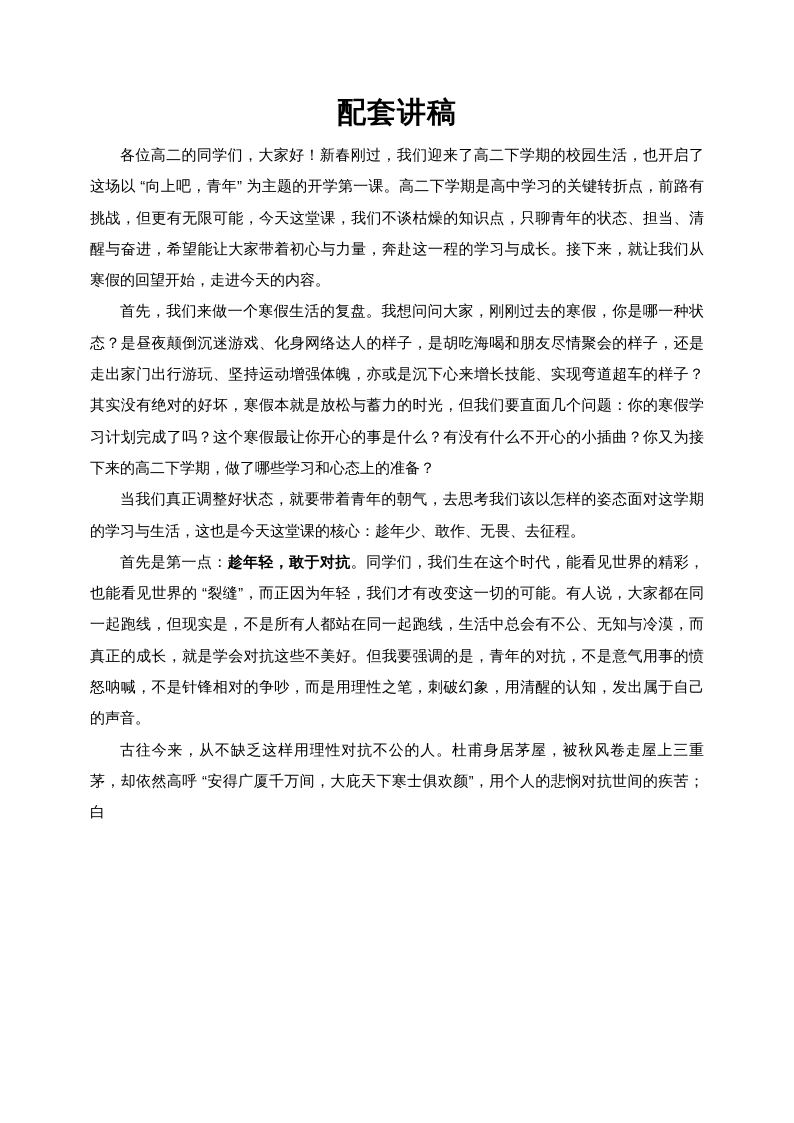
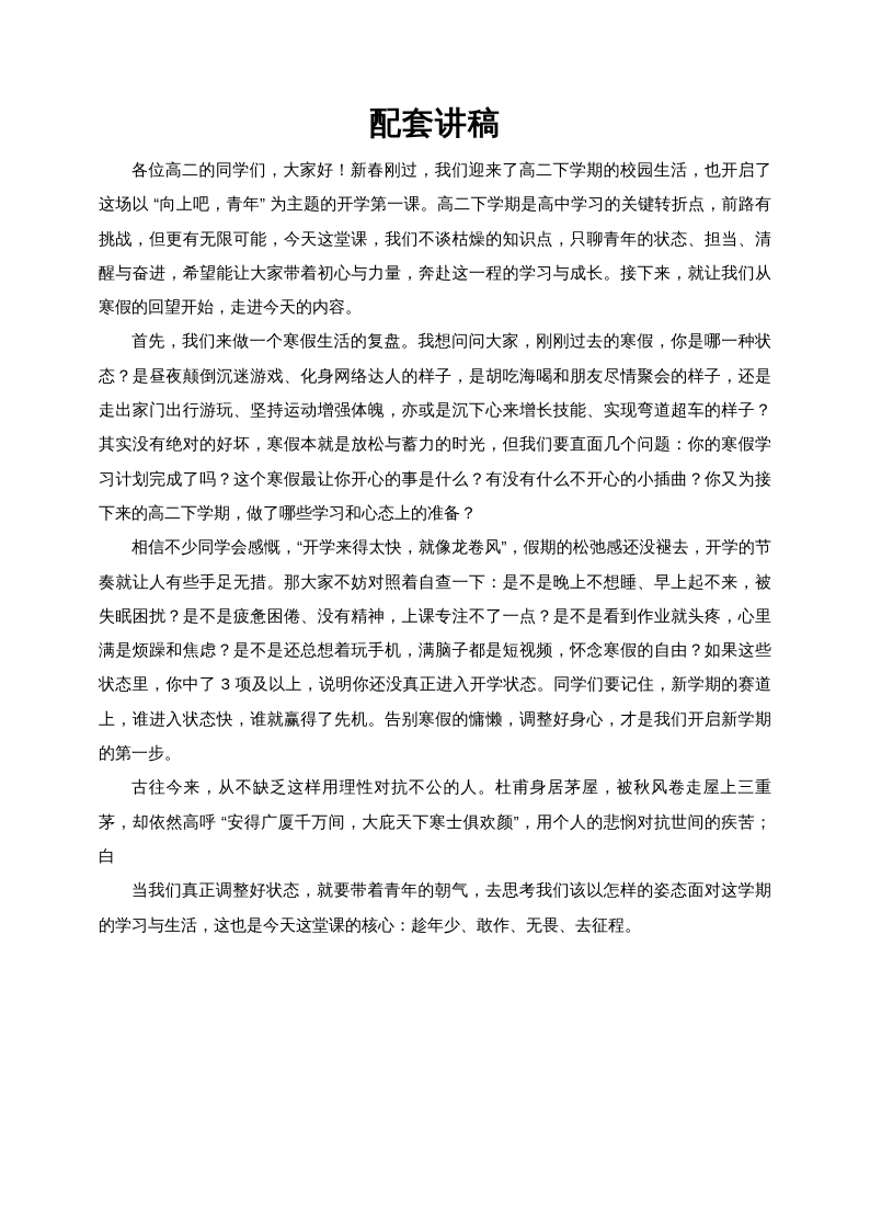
  配套讲稿
  各位高二的同学们，大家好！新春刚过，我们迎来了高二下学期的校园生活，也开启了这场以 “向上吧，青年” 为主题的开学第一课。高二下学期是高中学习的关键转折点，前路有挑战，但更有无限可能，今天这堂课，我们不谈枯燥的知识点，只聊青年的状态、担当、清醒与奋进，希望能让大家带着初心与力量，奔赴这一程的学习与成长。接下来，就让我们从寒假的回望开始，走进今天的内容。
  首先，我们来做一个寒假生活的复盘。我想问问大家，刚刚过去的寒假，你是哪一种状态？是昼夜颠倒沉迷游戏、化身网络达人的样子，是胡吃海喝和朋友尽情聚会的样子，还是走出家门出行游玩、坚持运动增强体魄，亦或是沉下心来增长技能、实现弯道超车的样子？其实没有绝对的好坏，寒假本就是放松与蓄力的时光，但我们要直面几个问题：你的寒假学习计划完成了吗？这个寒假最让你开心的事是什么？有没有什么不开心的小插曲？你又为接下来的高二下学期，做了哪些学习和心态上的准备？
+ 相信不少同学会感慨，“开学来得太快，就像龙卷风”，假期的松弛感还没褪去，开学的节奏就让人有些手足无措。那大家不妨对照着自查一下：是不是晚上不想睡、早上起不来，被失眠困扰？是不是疲惫困倦、没有精神，上课专注不了一点？是不是看到作业就头疼，心里满是烦躁和焦虑？是不是还总想着玩手机，满脑子都是短视频，怀念寒假的自由？如果这些状态里，你中了 3 项及以上，说明你还没真正进入开学状态。同学们要记住，新学期的赛道上，谁进入状态快，谁就赢得了先机。告别寒假的慵懒，调整好身心，才是我们开启新学期的第一步。
- 当我们真正调整好状态，就要带着青年的朝气，去思考我们该以怎样的姿态面对这学期的学习与生活，这也是今天这堂课的核心：趁年少、敢作、无畏、去征程。
+ 古往今来，从不缺乏这样用理性对抗不公的人。杜甫身居茅屋，被秋风卷走屋上三重茅，却依然高呼 “安得广厦千万间，大庇天下寒士俱欢颜”，用个人的悲悯对抗世间的疾苦；白
- 首先是第一点：趁年轻，敢于对抗。同学们，我们生在这个时代，能看见世界的精彩，也能看见世界的 “裂缝”，而正因为年轻，我们才有改变这一切的可能。有人说，大家都在同一起跑线，但现实是，不是所有人都站在同一起跑线，生活中总会有不公、无知与冷漠，而真正的成长，就是学会对抗这些不美好。但我要强调的是，青年的对抗，不是意气用事的愤怒呐喊，不是针锋相对的争吵，而是用理性之笔，刺破幻象，用清醒的认知，发出属于自己的声音。
- 古往今来，从不缺乏这样用理性对抗不公的人。杜甫身居茅屋，被秋风卷走屋上三重茅，却依然高呼 “安得广厦千万间，大庇天下寒士俱欢颜”，用个人的悲悯对抗世间的疾苦；白
+ 当我们真正调整好状态，就要带着青年的朝气，去思考我们该以怎样的姿态面对这学期的学习与生活，这也是今天这堂课的核心：趁年少、敢作、无畏、去征程。
